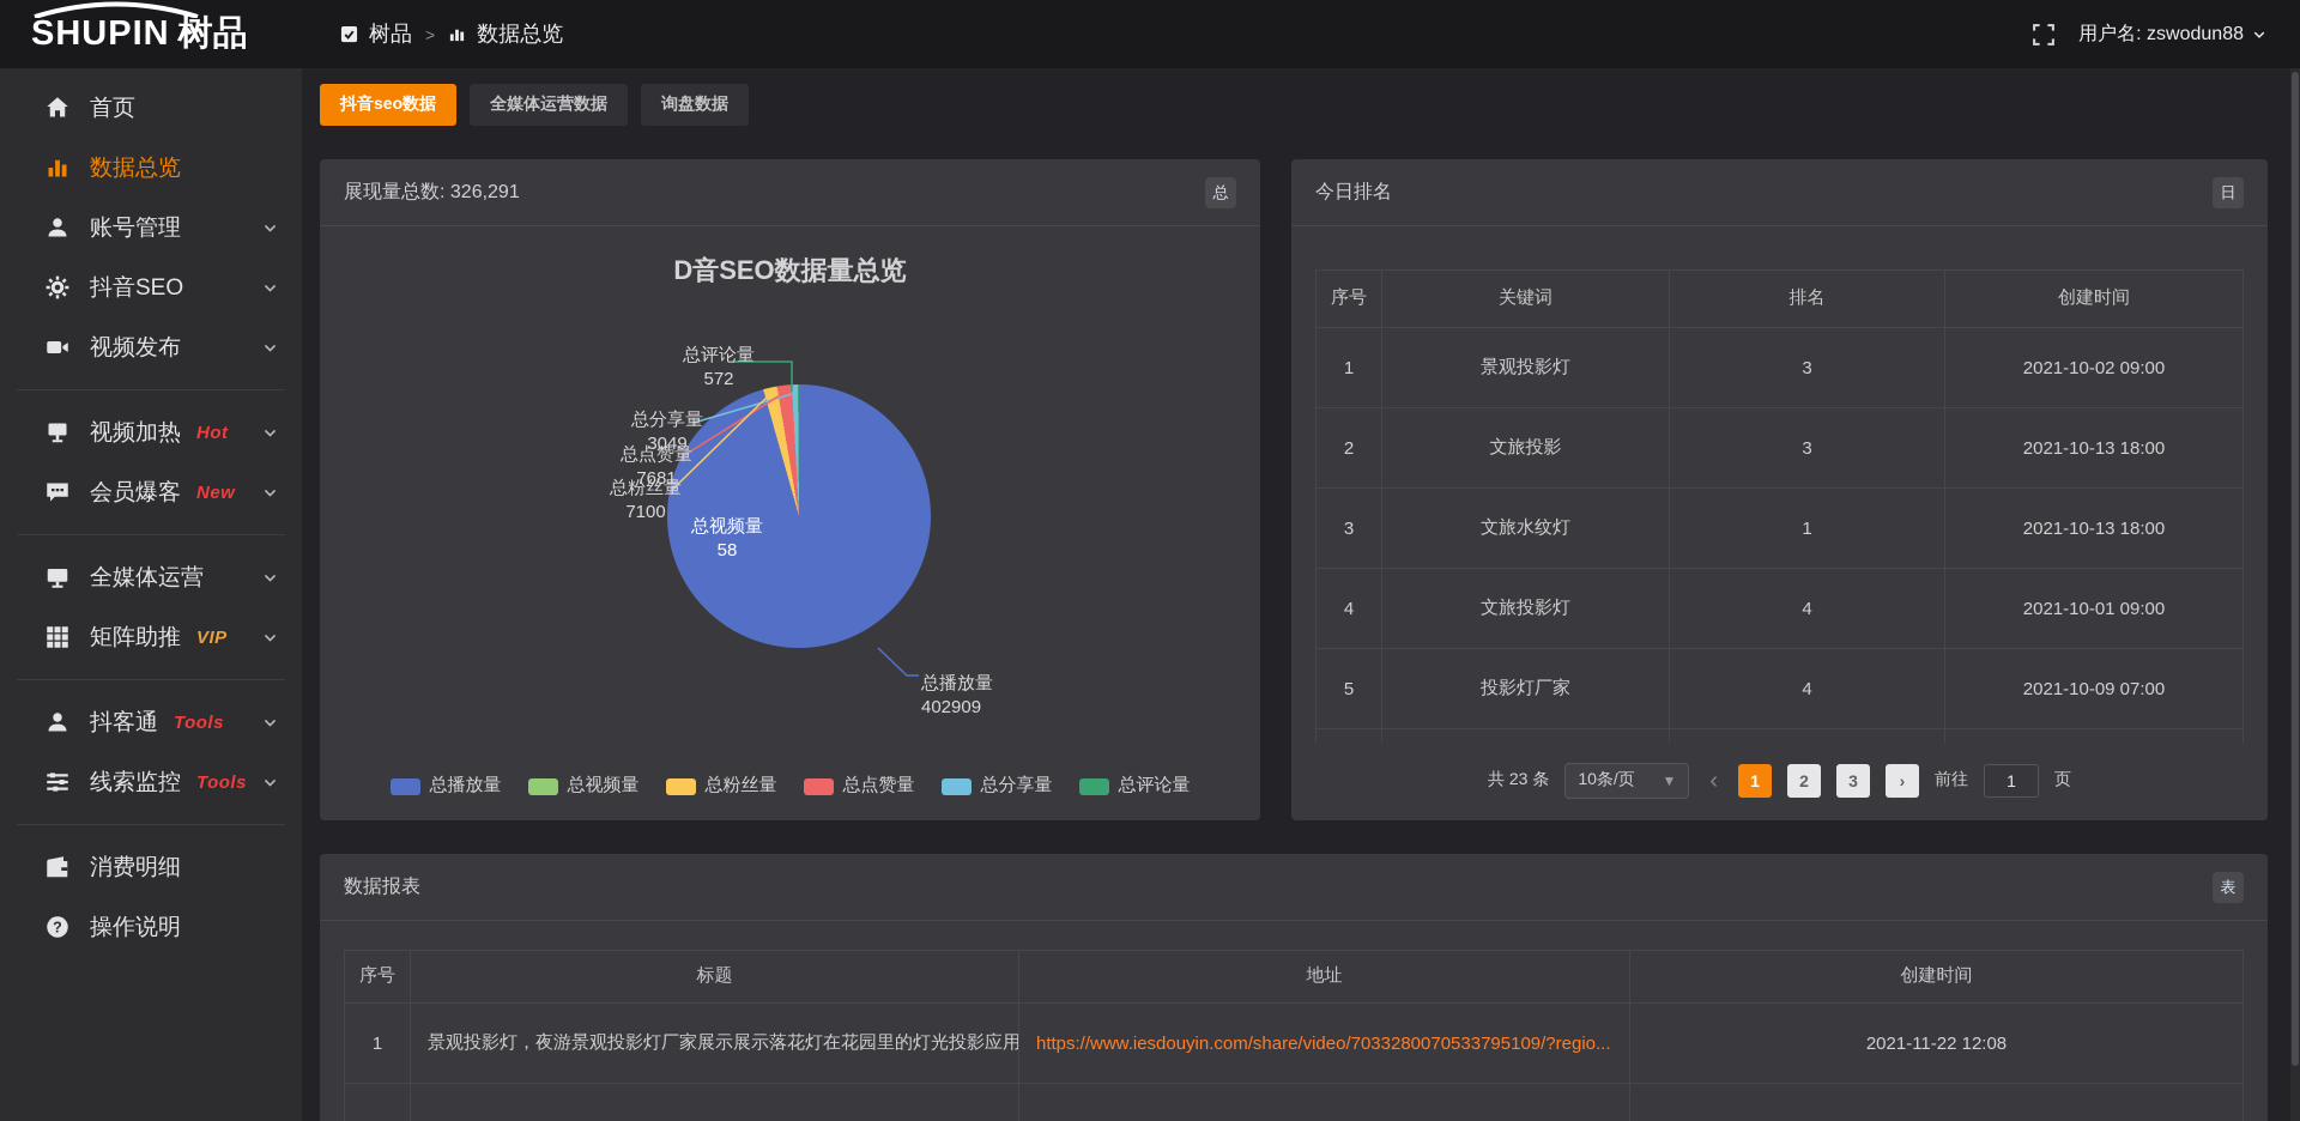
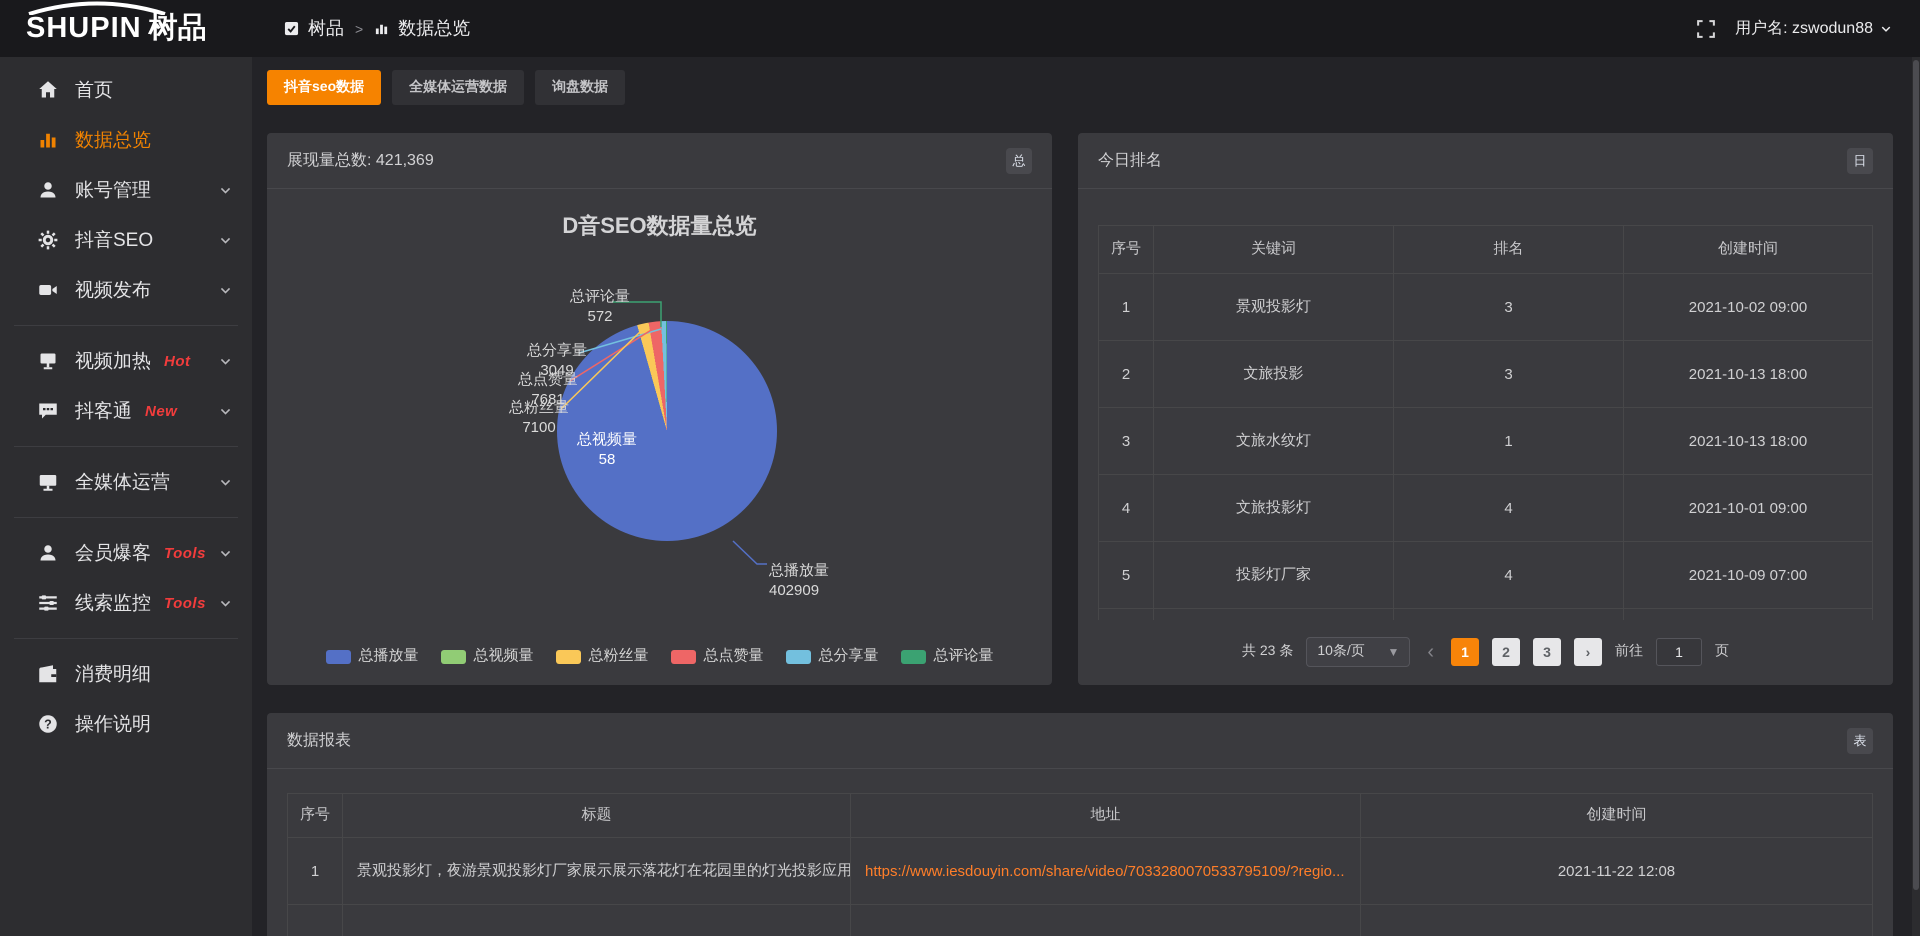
  SHUPIN
  树品
  树品
  >
  数据总览
  用户名: zswodun88
  首页
  数据总览
  账号管理
  抖音SEO
  视频发布
  视频加热
  Hot
- 会员爆客
+ 抖客通
  New
  全媒体运营
- 矩阵助推
- VIP
- 抖客通
+ 会员爆客
  Tools
  线索监控
  Tools
  消费明细
  ?
  操作说明
  抖音seo数据
  全媒体运营数据
  询盘数据
- 展现量总数: 326,291
+ 展现量总数: 421,369
  总
  D音SEO数据量总览
  总评论量
  572
  总分享量
  3049
  总点赞量
  7681
  总粉丝量
  7100
  总视频量
  58
  总播放量
  402909
  总播放量
  总视频量
  总粉丝量
  总点赞量
  总分享量
  总评论量
  今日排名
  日
  序号	关键词	排名	创建时间
  1	景观投影灯	3	2021-10-02 09:00
  2	文旅投影	3	2021-10-13 18:00
  3	文旅水纹灯	1	2021-10-13 18:00
  4	文旅投影灯	4	2021-10-01 09:00
  5	投影灯厂家	4	2021-10-09 07:00
  共 23 条
  10条/页
  ▼
  ‹
  1
  2
  3
  ›
  前往
  1
  页
  数据报表
  表
  序号	标题	地址	创建时间
  1	景观投影灯，夜游景观投影灯厂家展示展示落花灯在花园里的灯光投影应用	https://www.iesdouyin.com/share/video/7033280070533795109/?regio...	2021-11-22 12:08
